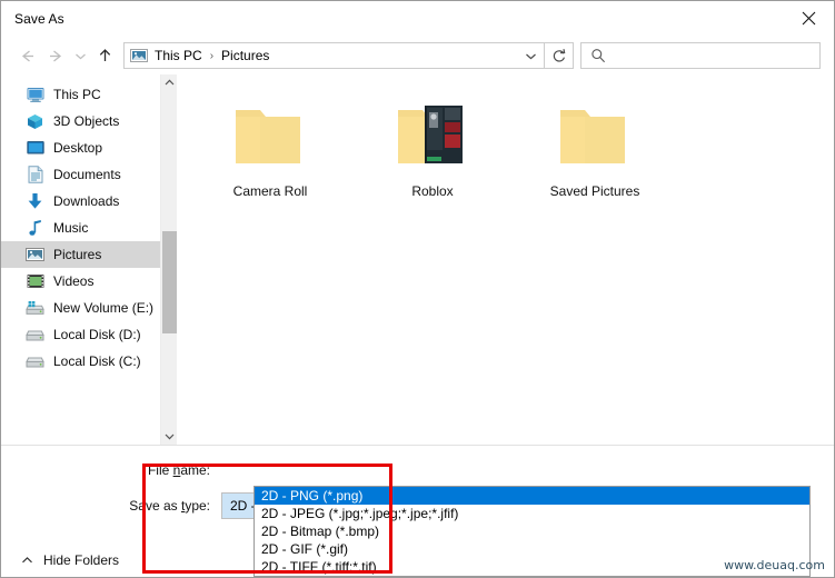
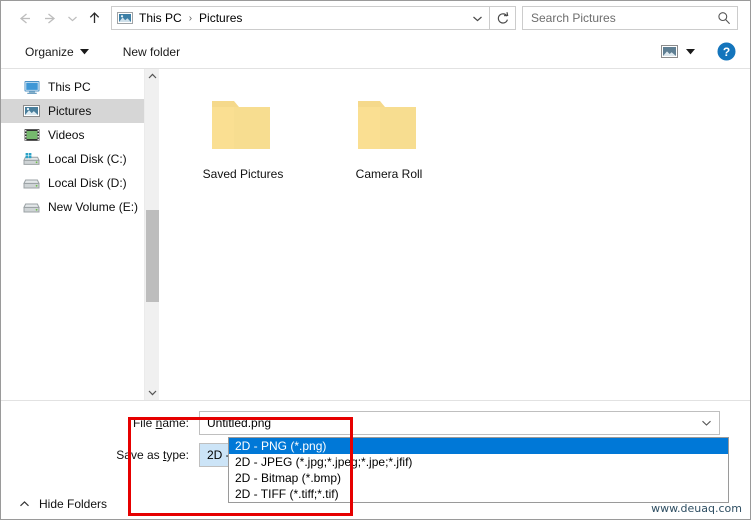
- Save As
  This PC
  ›
  Pictures
+ Search Pictures
+ Organize
+ New folder
+ ?
  This PC
- 3D Objects
- Desktop
- Documents
- Downloads
- Music
  Pictures
  Videos
- New Volume (E:)
+ Local Disk (C:)
  Local Disk (D:)
- Local Disk (C:)
+ New Volume (E:)
- Camera Roll
+ Saved Pictures
- Roblox
- Saved Pictures
+ Camera Roll
  File name:
+ Untitled.png
  Save as type:
  Hide Folders
  2D - PNG (*.png)
  2D - JPEG (*.jpg;*.jpeg;*.jpe;*.jfif)
  2D - Bitmap (*.bmp)
- 2D - GIF (*.gif)
  2D - TIFF (*.tiff;*.tif)
  www.deuaq.com
